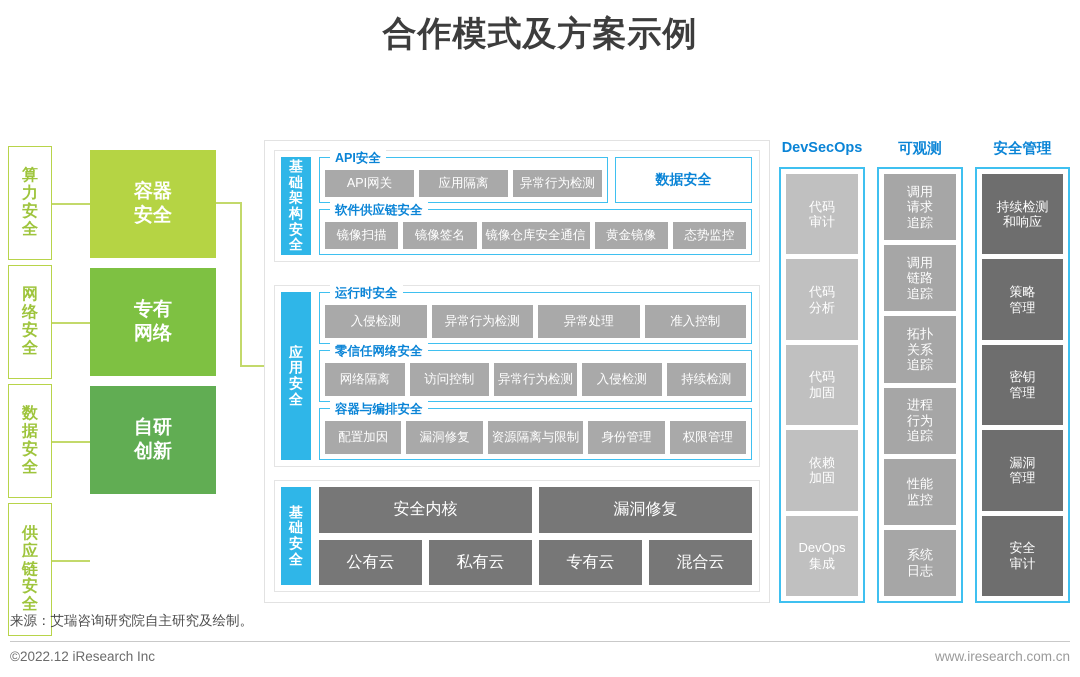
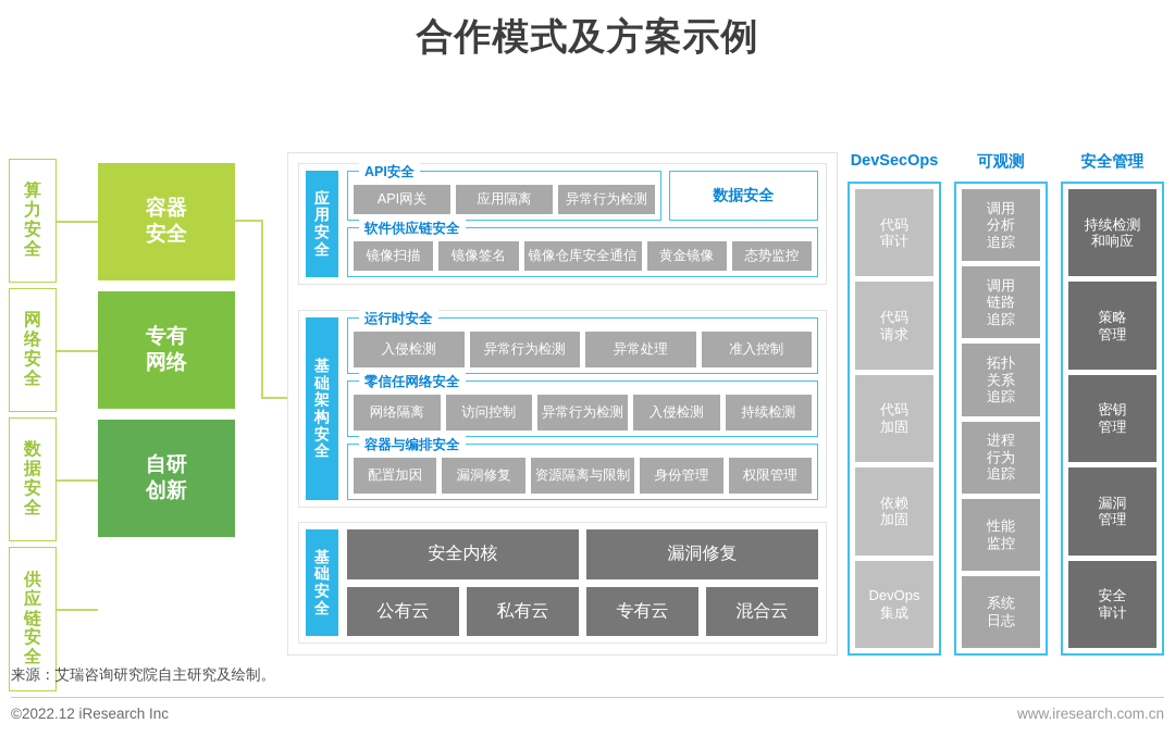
  合作模式及方案示例
  算力安全
  网络安全
  数据安全
  供应链安全
  容器
  安全
  专有
  网络
  自研
  创新
- 基础架构安全
+ 应用安全
  API安全
  API网关
  应用隔离
  异常行为检测
  数据安全
  软件供应链安全
  镜像扫描
  镜像签名
  镜像仓库安全通信
  黄金镜像
  态势监控
- 应用安全
+ 基础架构安全
  运行时安全
  入侵检测
  异常行为检测
  异常处理
  准入控制
  零信任网络安全
  网络隔离
  访问控制
  异常行为检测
  入侵检测
  持续检测
  容器与编排安全
  配置加因
  漏洞修复
  资源隔离与限制
  身份管理
  权限管理
  基础安全
  安全内核
  漏洞修复
  公有云
  私有云
  专有云
  混合云
  DevSecOps
  代码
  审计
  代码
- 分析
+ 请求
  代码
  加固
  依赖
  加固
  DevOps
  集成
  可观测
  调用
- 请求
+ 分析
  追踪
  调用
  链路
  追踪
  拓扑
  关系
  追踪
  进程
  行为
  追踪
  性能
  监控
  系统
  日志
  安全管理
  持续检测
  和响应
  策略
  管理
  密钥
  管理
  漏洞
  管理
  安全
  审计
  来源：艾瑞咨询研究院自主研究及绘制。
  ©2022.12 iResearch Inc
  www.iresearch.com.cn
